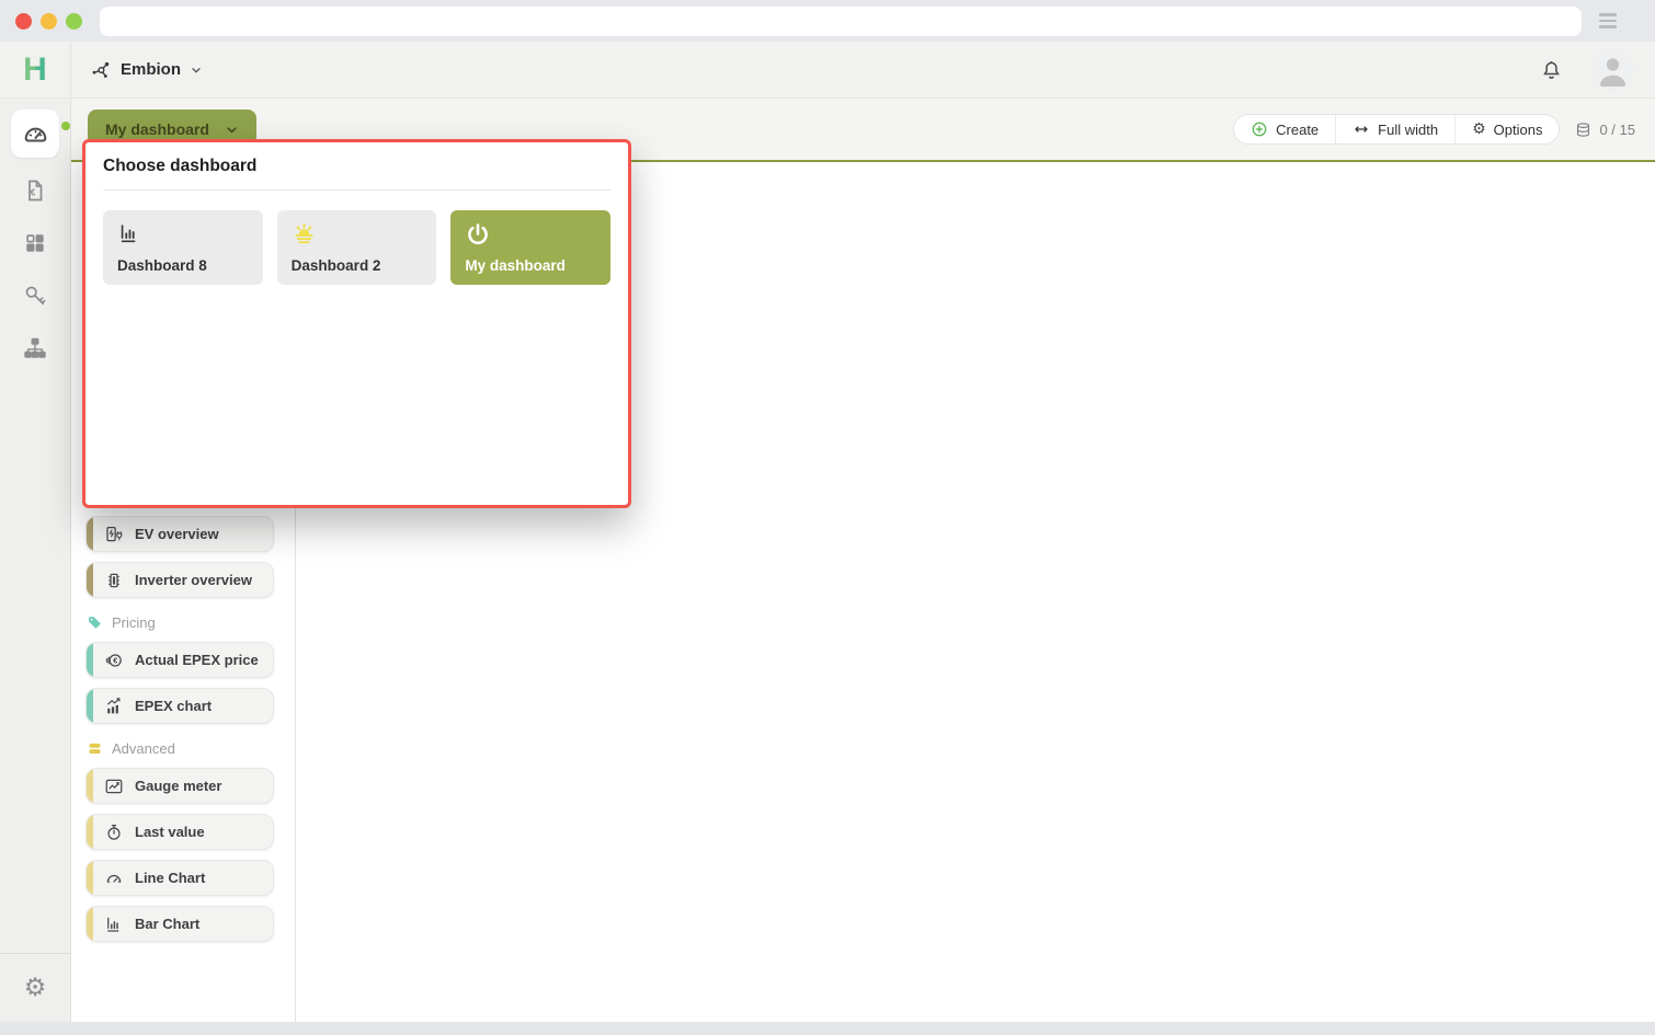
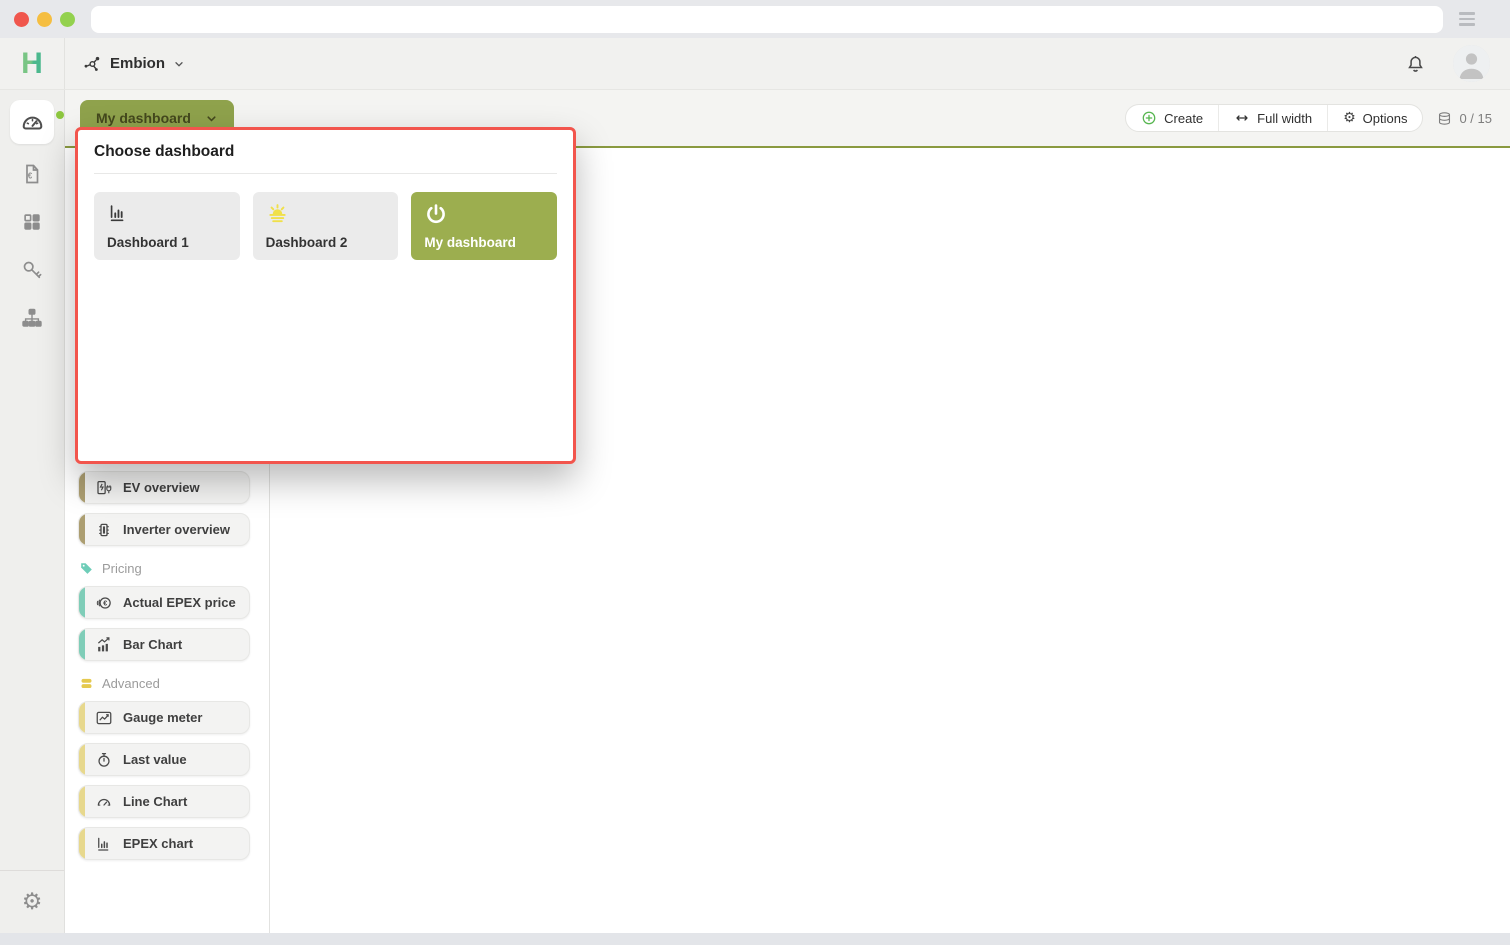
  H
  Embion
  €
  ⚙
  My dashboard
  Create
  Full width
  ⚙
  Options
  0 / 15
  EV overview
  Inverter overview
  Pricing
  €
  Actual EPEX price
- EPEX chart
+ Bar Chart
  Advanced
  Gauge meter
  Last value
  Line Chart
- Bar Chart
+ EPEX chart
  Choose dashboard
- Dashboard 8
+ Dashboard 1
  Dashboard 2
  My dashboard
